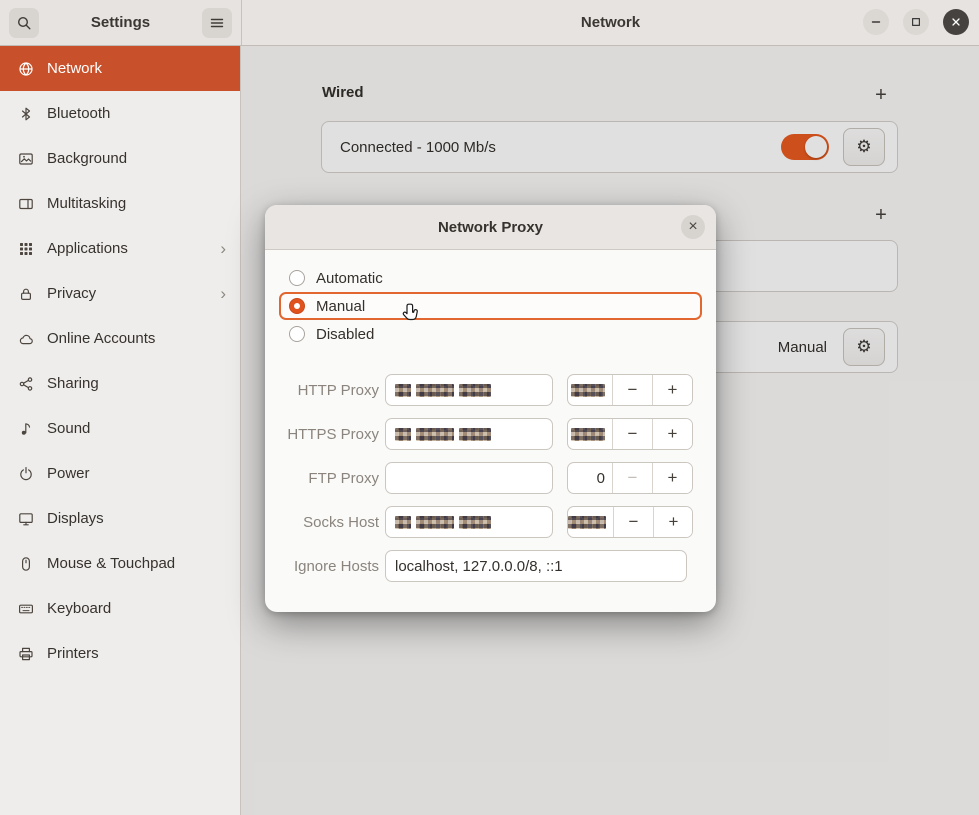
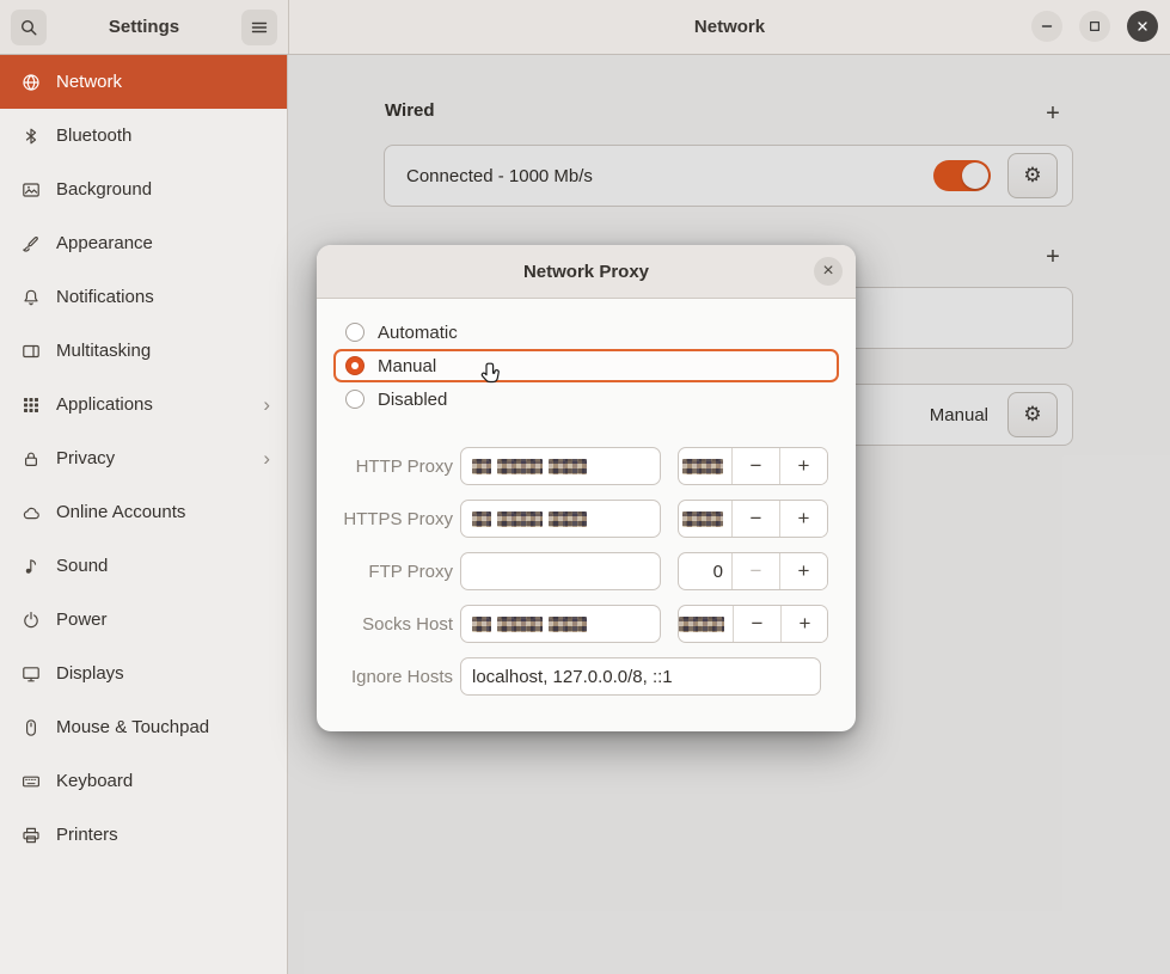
  Settings
  Network
  Network
  Bluetooth
  Background
+ Appearance
+ Notifications
  Multitasking
  Applications
  ›
  Privacy
  ›
  Online Accounts
- Sharing
  Sound
  Power
  Displays
  Mouse & Touchpad
  Keyboard
  Printers
  Wired
  +
  Connected - 1000 Mb/s
  ⚙
  +
  Manual
  ⚙
  Network Proxy
  ×
  Automatic
  Manual
  Disabled
  HTTP Proxy
  −
  +
  HTTPS Proxy
  −
  +
  FTP Proxy
  0
  −
  +
  Socks Host
  −
  +
  Ignore Hosts
  localhost, 127.0.0.0/8, ::1
